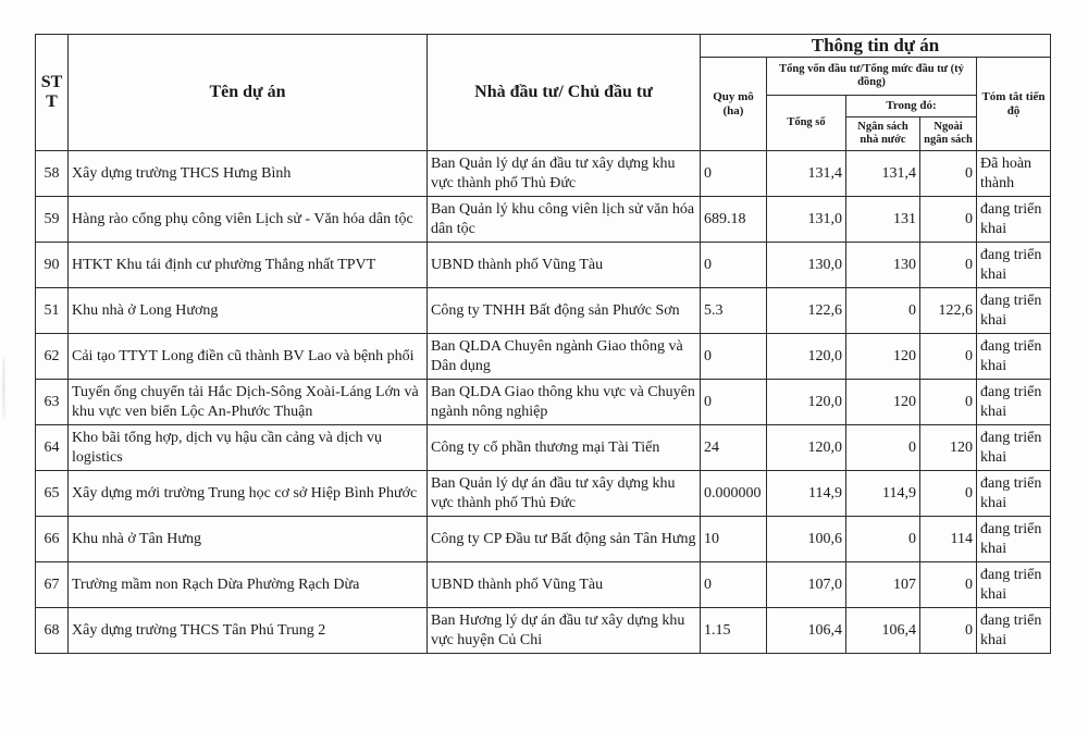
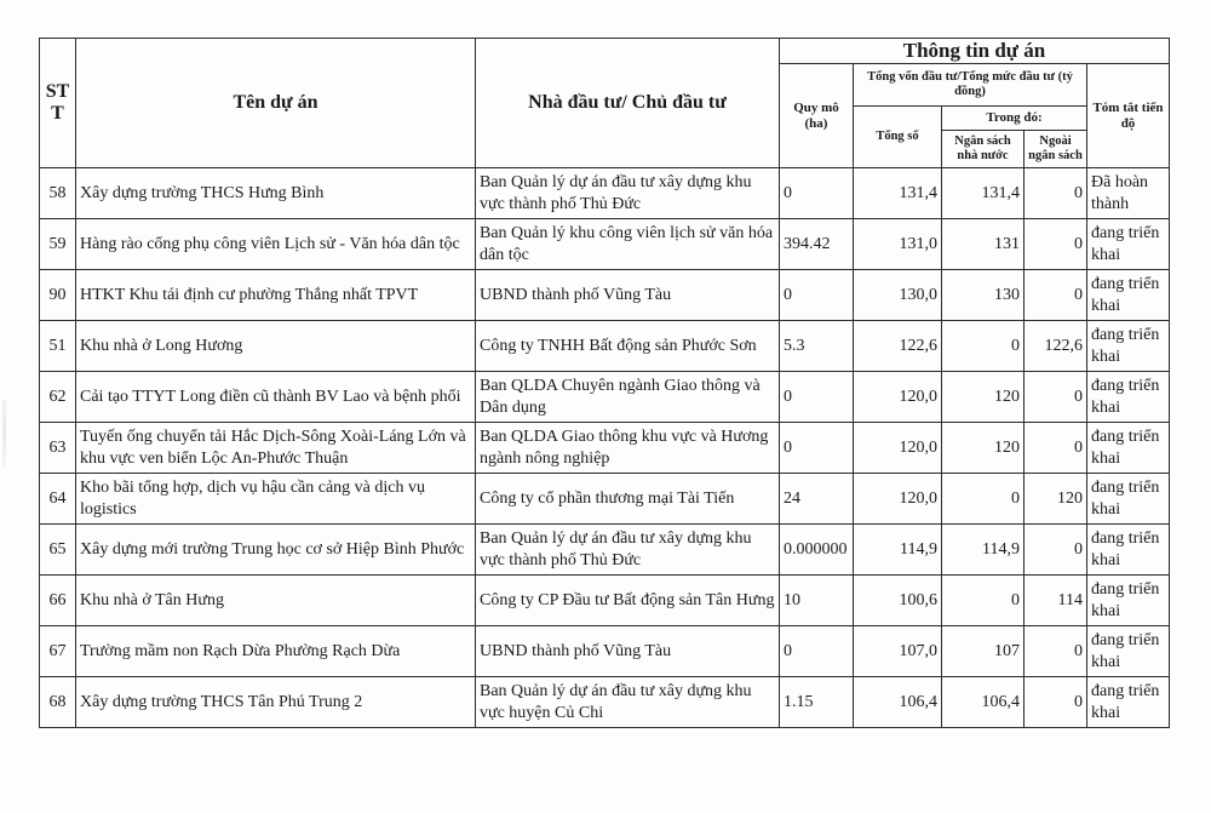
  ST T	Tên dự án	Nhà đầu tư/ Chủ đầu tư	Thông tin dự án
  Quy mô (ha)	Tổng vốn đầu tư/Tổng mức đầu tư (tỷ đồng)	Tóm tắt tiến độ
  Tổng số	Trong đó:
  Ngân sách nhà nước	Ngoài ngân sách
  58	Xây dựng trường THCS Hưng Bình	Ban Quản lý dự án đầu tư xây dựng khu vực thành phố Thủ Đức	0	131,4	131,4	0	Đã hoàn thành
- 59	Hàng rào cổng phụ công viên Lịch sử - Văn hóa dân tộc	Ban Quản lý khu công viên lịch sử văn hóa dân tộc	689.18	131,0	131	0	đang triển khai
+ 59	Hàng rào cổng phụ công viên Lịch sử - Văn hóa dân tộc	Ban Quản lý khu công viên lịch sử văn hóa dân tộc	394.42	131,0	131	0	đang triển khai
  90	HTKT Khu tái định cư phường Thắng nhất TPVT	UBND thành phố Vũng Tàu	0	130,0	130	0	đang triển khai
  51	Khu nhà ở Long Hương	Công ty TNHH Bất động sản Phước Sơn	5.3	122,6	0	122,6	đang triển khai
  62	Cải tạo TTYT Long điền cũ thành BV Lao và bệnh phổi	Ban QLDA Chuyên ngành Giao thông và Dân dụng	0	120,0	120	0	đang triển khai
- 63	Tuyến ống chuyển tải Hắc Dịch-Sông Xoài-Láng Lớn và khu vực ven biển Lộc An-Phước Thuận	Ban QLDA Giao thông khu vực và Chuyên ngành nông nghiệp	0	120,0	120	0	đang triển khai
+ 63	Tuyến ống chuyển tải Hắc Dịch-Sông Xoài-Láng Lớn và khu vực ven biển Lộc An-Phước Thuận	Ban QLDA Giao thông khu vực và Hương ngành nông nghiệp	0	120,0	120	0	đang triển khai
  64	Kho bãi tổng hợp, dịch vụ hậu cần cảng và dịch vụ logistics	Công ty cổ phần thương mại Tài Tiến	24	120,0	0	120	đang triển khai
  65	Xây dựng mới trường Trung học cơ sở Hiệp Bình Phước	Ban Quản lý dự án đầu tư xây dựng khu vực thành phố Thủ Đức	0.000000	114,9	114,9	0	đang triển khai
  66	Khu nhà ở Tân Hưng	Công ty CP Đầu tư Bất động sản Tân Hưng	10	100,6	0	114	đang triển khai
  67	Trường mầm non Rạch Dừa Phường Rạch Dừa	UBND thành phố Vũng Tàu	0	107,0	107	0	đang triển khai
- 68	Xây dựng trường THCS Tân Phú Trung 2	Ban Hương lý dự án đầu tư xây dựng khu vực huyện Củ Chi	1.15	106,4	106,4	0	đang triển khai
+ 68	Xây dựng trường THCS Tân Phú Trung 2	Ban Quản lý dự án đầu tư xây dựng khu vực huyện Củ Chi	1.15	106,4	106,4	0	đang triển khai
